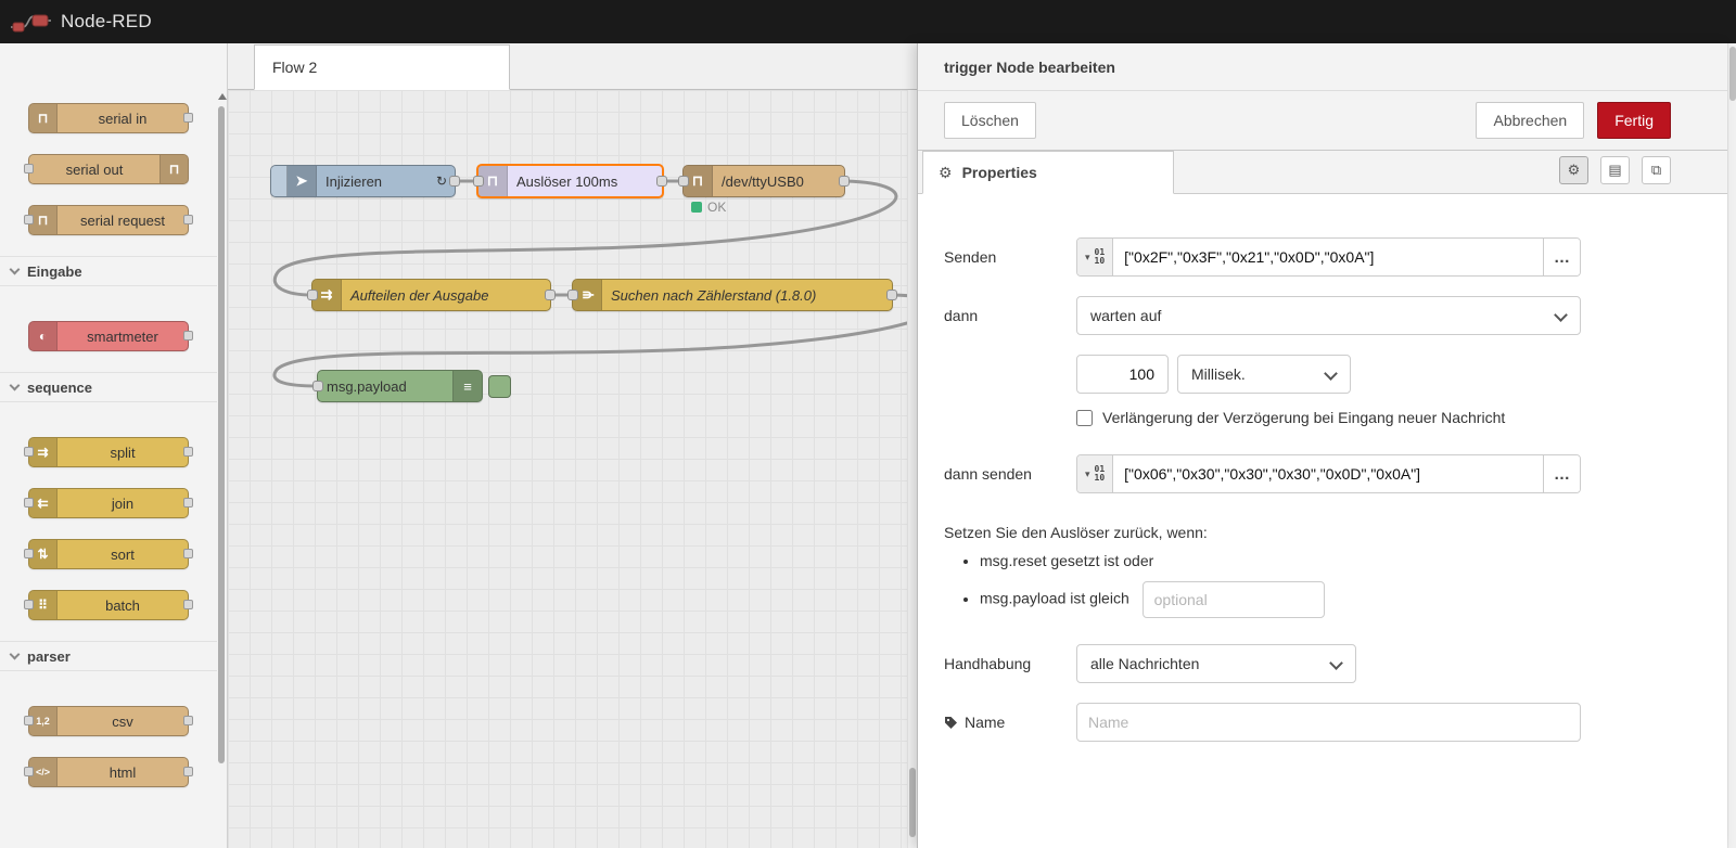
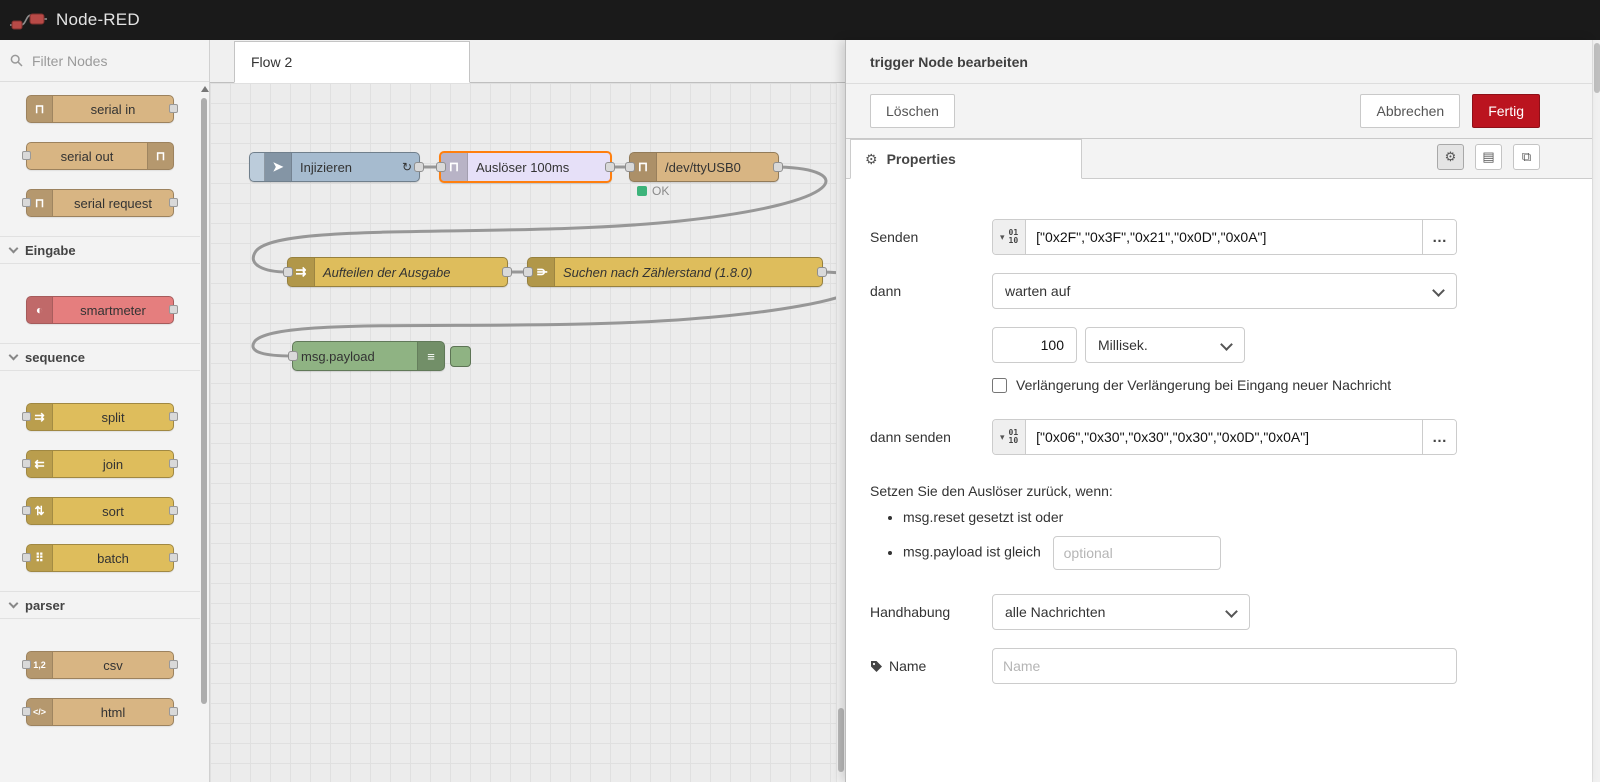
  Node-RED
+ Filter Nodes
  ⊓
  serial in
  ⊓
  serial out
  ⊓
  serial request
  Eingabe
  ◐
  smartmeter
  sequence
  ⇉
  split
  ⇇
  join
  ⇅
  sort
  ⠿
  batch
  parser
  1,2
  csv
  </>
  html
  Flow 2
  ➤
  Injizieren
  ↻
  ⊓
  Auslöser 100ms
  ⊓
  /dev/ttyUSB0
  OK
  ⇉
  Aufteilen der Ausgabe
  Suchen nach Zählerstand (1.8.0)
  msg.payload
  ≡
  trigger Node bearbeiten
  Löschen
  Abbrechen
  Fertig
  ⚙
  Properties
  ⚙
  ▤
  ⧉
  Senden
  ▾
  01
  10
  ["0x2F","0x3F","0x21","0x0D","0x0A"]
  …
  dann
  warten auf
  100
  Millisek.
- Verlängerung der Verzögerung bei Eingang neuer Nachricht
+ Verlängerung der Verlängerung bei Eingang neuer Nachricht
  dann senden
  ▾
  01
  10
  ["0x06","0x30","0x30","0x30","0x0D","0x0A"]
  …
  Setzen Sie den Auslöser zurück, wenn:
  msg.reset gesetzt ist oder
  msg.payload ist gleich optional
  Handhabung
  alle Nachrichten
  Name
  Name
